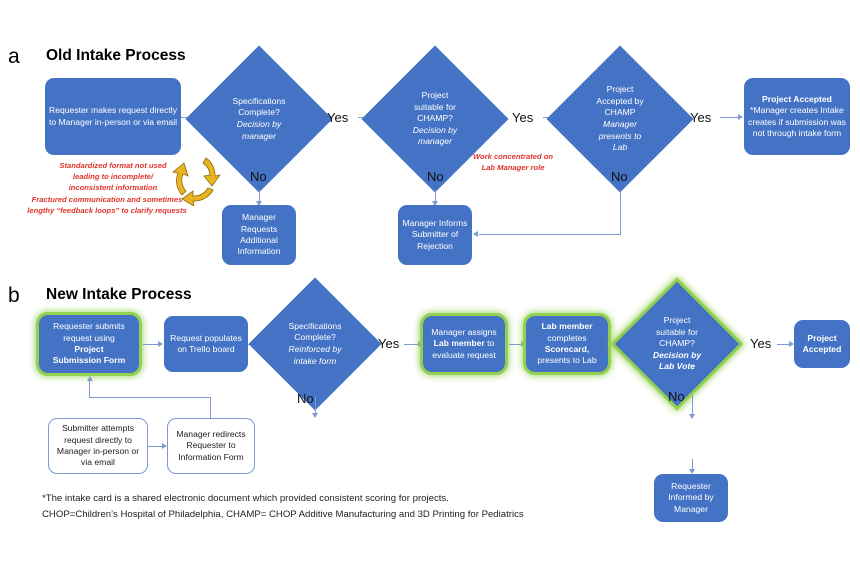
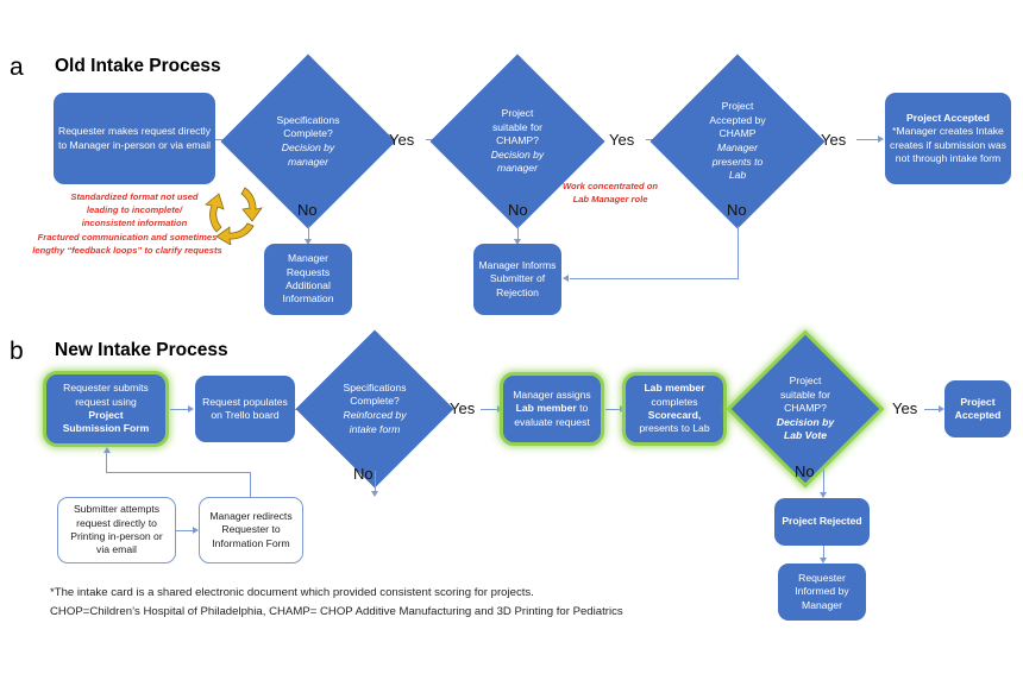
  a
  Old Intake Process
  Requester makes request directly to Manager in-person or via email
  Specifications
  Complete?
  Decision by
  manager
  Yes
  No
  Manager Requests Additional Information
  Project
  suitable for
  CHAMP?
  Decision by
  manager
  Yes
  No
  Manager Informs Submitter of Rejection
  Project
  Accepted by
  CHAMP
  Manager
  presents to
  Lab
  Yes
  No
  Project Accepted
  *Manager creates Intake creates if submission was not through intake form
  Standardized format not used
  leading to incomplete/
  inconsistent information
  Fractured communication and sometimes
  lengthy “feedback loops” to clarify requests
  Work concentrated on
  Lab Manager role
  b
  New Intake Process
  Requester submits
  request using
  Project
  Submission Form
  Request populates on Trello board
  Specifications
  Complete?
  Reinforced by
  intake form
  Yes
  No
  Manager assigns
  Lab member to
  evaluate request
  Lab member
  completes
  Scorecard,
  presents to Lab
  Project
  suitable for
  CHAMP?
  Decision by
  Lab Vote
  Yes
  Project Accepted
  No
+ Project Rejected
  Requester Informed by Manager
- Submitter attempts request directly to Manager in-person or via email
+ Submitter attempts request directly to Printing in-person or via email
  Manager redirects Requester to Information Form
  *The intake card is a shared electronic document which provided consistent scoring for projects.
  CHOP=Children’s Hospital of Philadelphia, CHAMP= CHOP Additive Manufacturing and 3D Printing for Pediatrics
